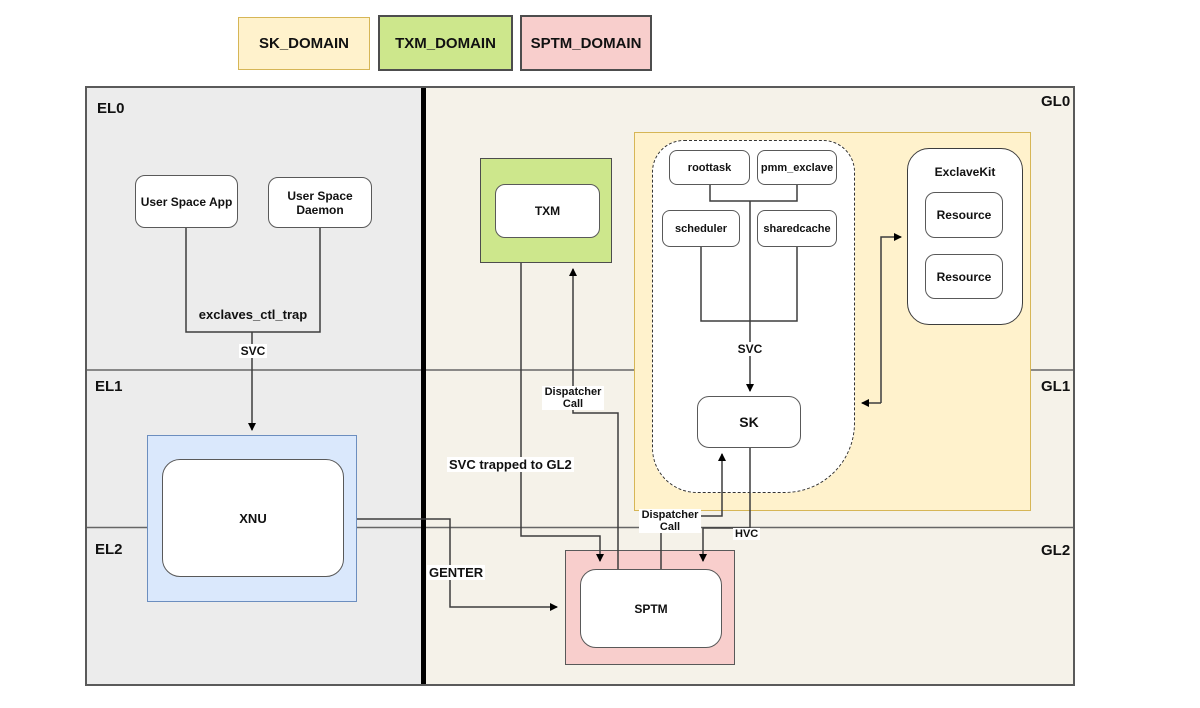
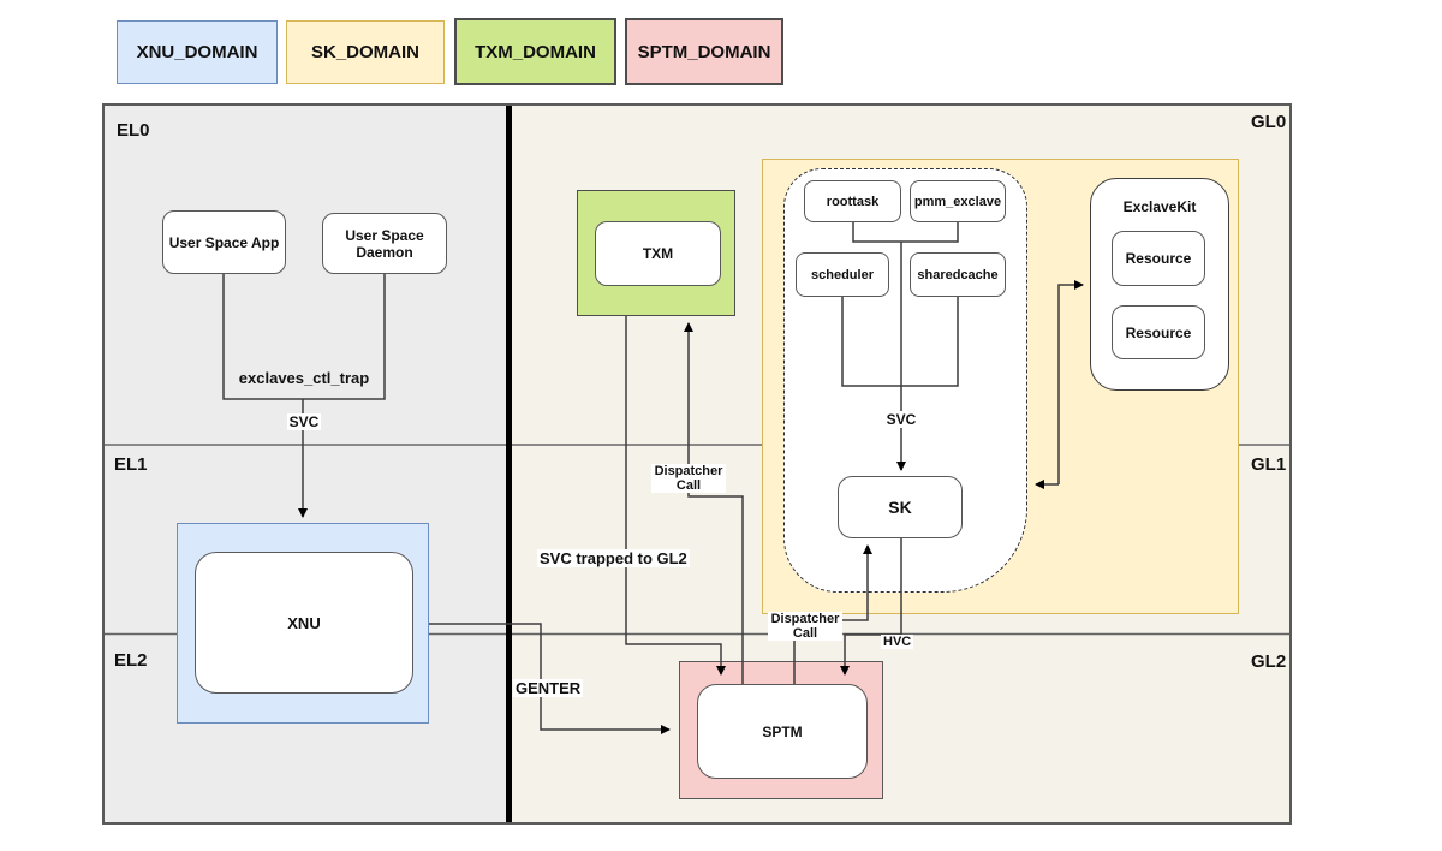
+ XNU_DOMAIN
  SK_DOMAIN
  TXM_DOMAIN
  SPTM_DOMAIN
  User Space App
  User Space Daemon
  XNU
  TXM
  roottask
  pmm_exclave
  scheduler
  sharedcache
  SK
  ExclaveKit
  Resource
  Resource
  SPTM
  exclaves_ctl_trap
  SVC
  SVC
  Dispatcher Call
  Dispatcher Call
  HVC
  SVC trapped to GL2
  GENTER
  EL0
  EL1
  EL2
  GL0
  GL1
  GL2
